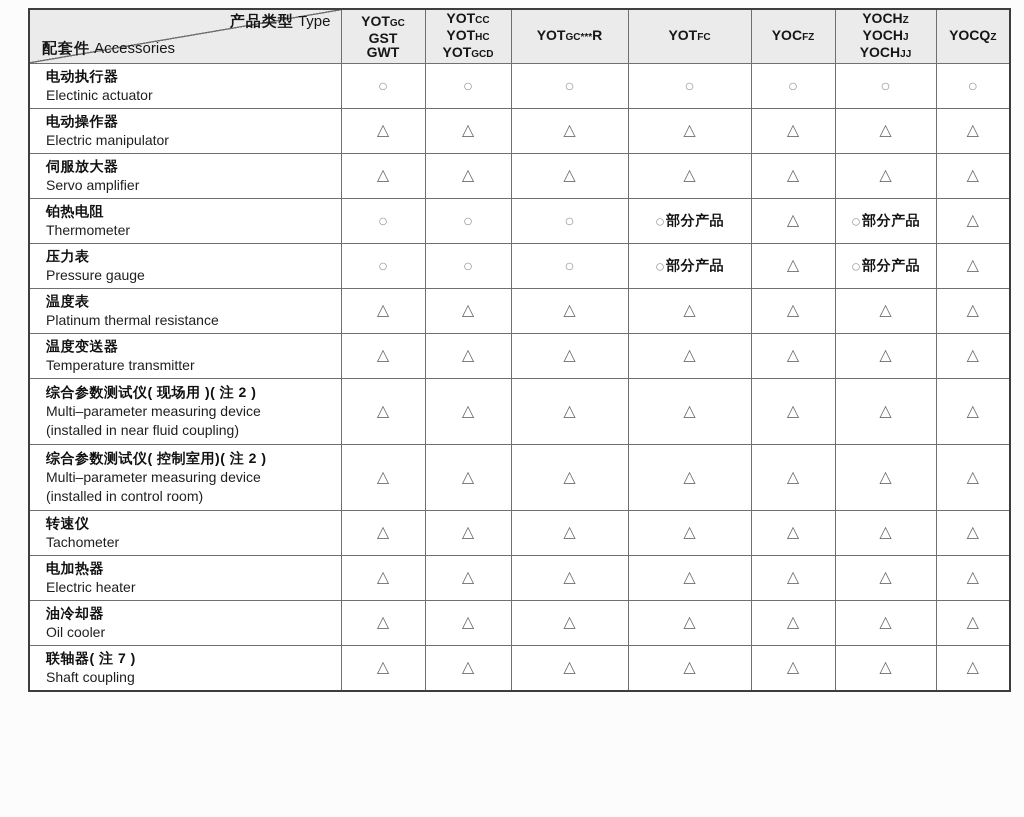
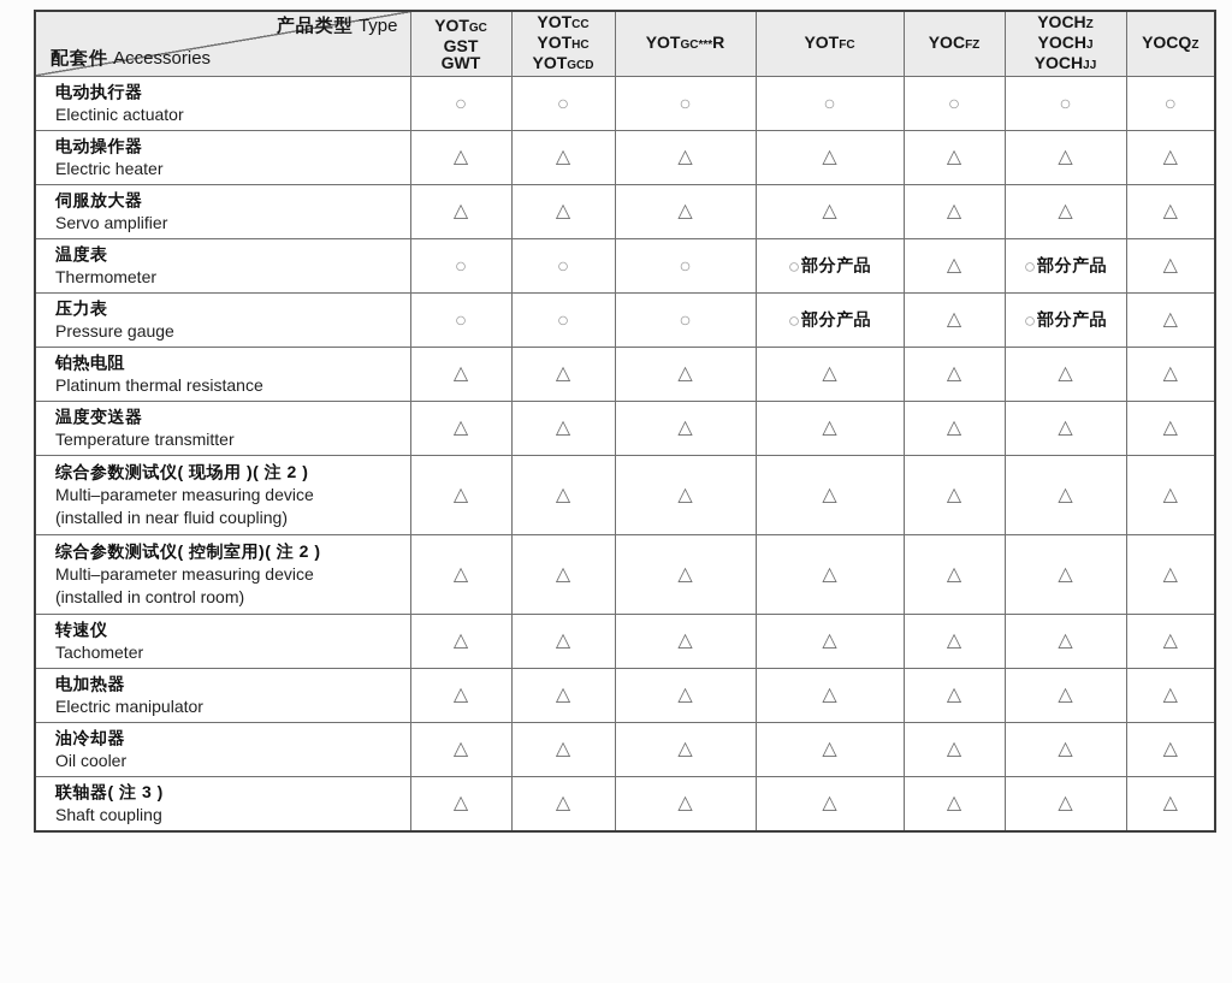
  产品类型 Type 配套件 Accessories	YOTGCGSTGWT	YOTCCYOTHCYOTGCD	YOTGC***R	YOTFC	YOCFZ	YOCHZYOCHJYOCHJJ	YOCQZ
  电动执行器Electinic actuator	○	○	○	○	○	○	○
- 电动操作器Electric manipulator	△	△	△	△	△	△	△
+ 电动操作器Electric heater	△	△	△	△	△	△	△
  伺服放大器Servo amplifier	△	△	△	△	△	△	△
- 铂热电阻Thermometer	○	○	○	○部分产品	△	○部分产品	△
+ 温度表Thermometer	○	○	○	○部分产品	△	○部分产品	△
  压力表Pressure gauge	○	○	○	○部分产品	△	○部分产品	△
- 温度表Platinum thermal resistance	△	△	△	△	△	△	△
+ 铂热电阻Platinum thermal resistance	△	△	△	△	△	△	△
  温度变送器Temperature transmitter	△	△	△	△	△	△	△
  综合参数测试仪( 现场用 )( 注 2 )Multi–parameter measuring device(installed in near fluid coupling)	△	△	△	△	△	△	△
  综合参数测试仪( 控制室用)( 注 2 )Multi–parameter measuring device(installed in control room)	△	△	△	△	△	△	△
  转速仪Tachometer	△	△	△	△	△	△	△
- 电加热器Electric heater	△	△	△	△	△	△	△
+ 电加热器Electric manipulator	△	△	△	△	△	△	△
  油冷却器Oil cooler	△	△	△	△	△	△	△
- 联轴器( 注 7 )Shaft coupling	△	△	△	△	△	△	△
+ 联轴器( 注 3 )Shaft coupling	△	△	△	△	△	△	△
